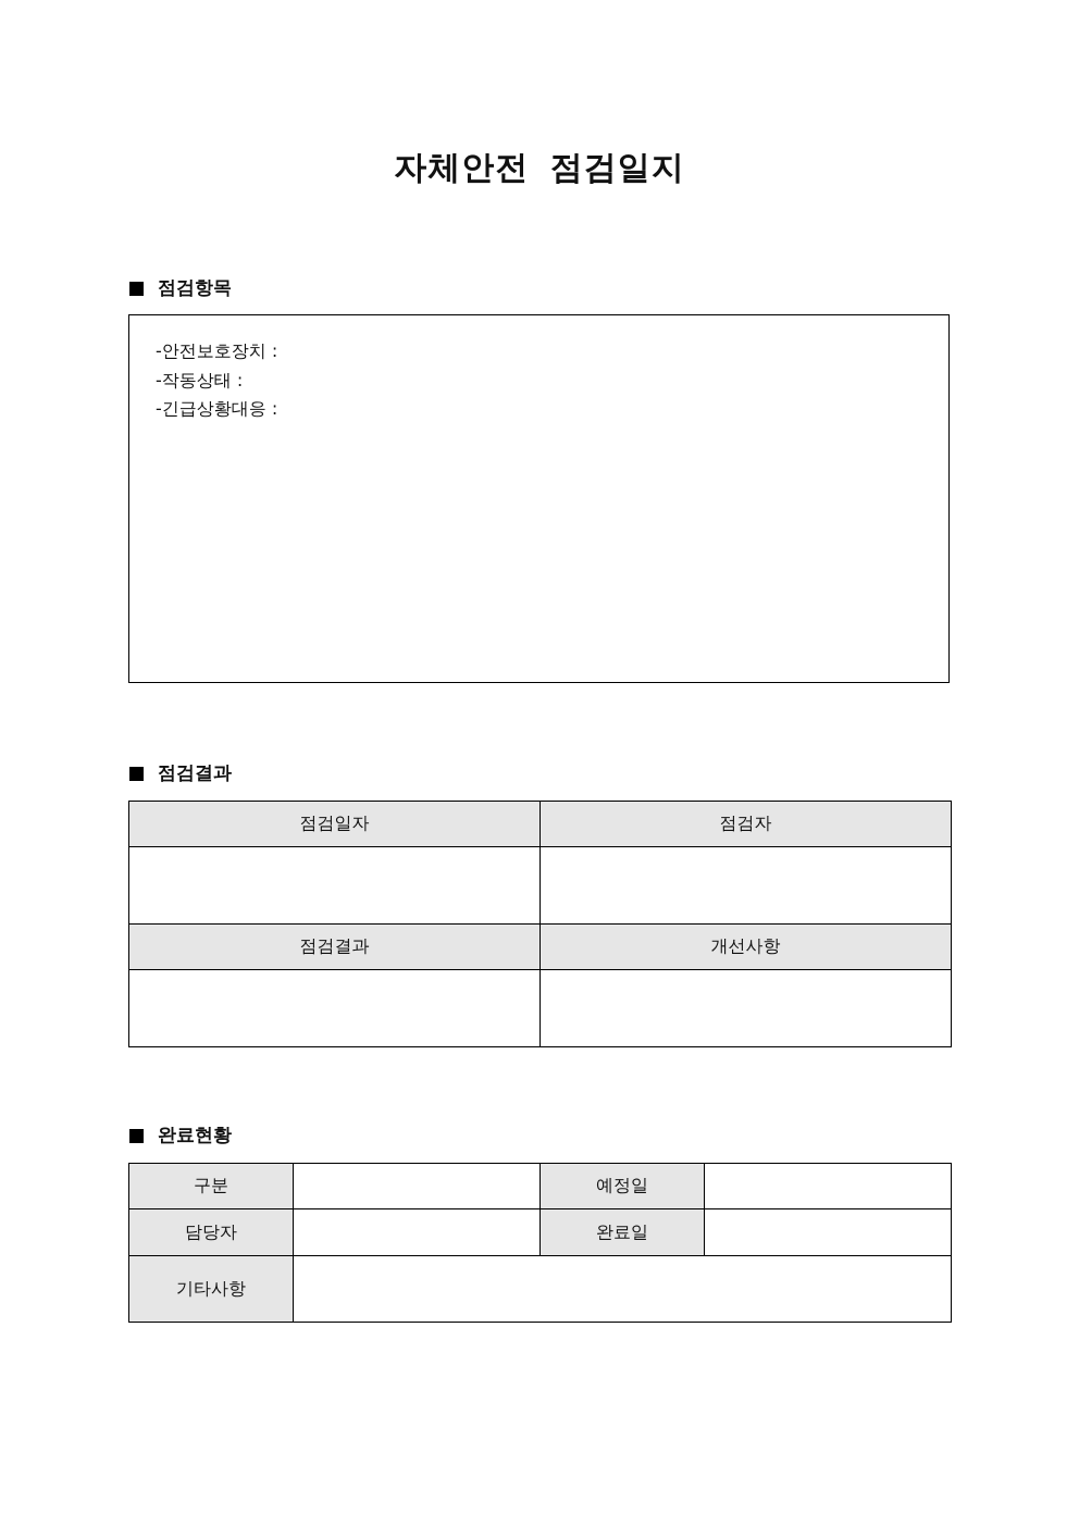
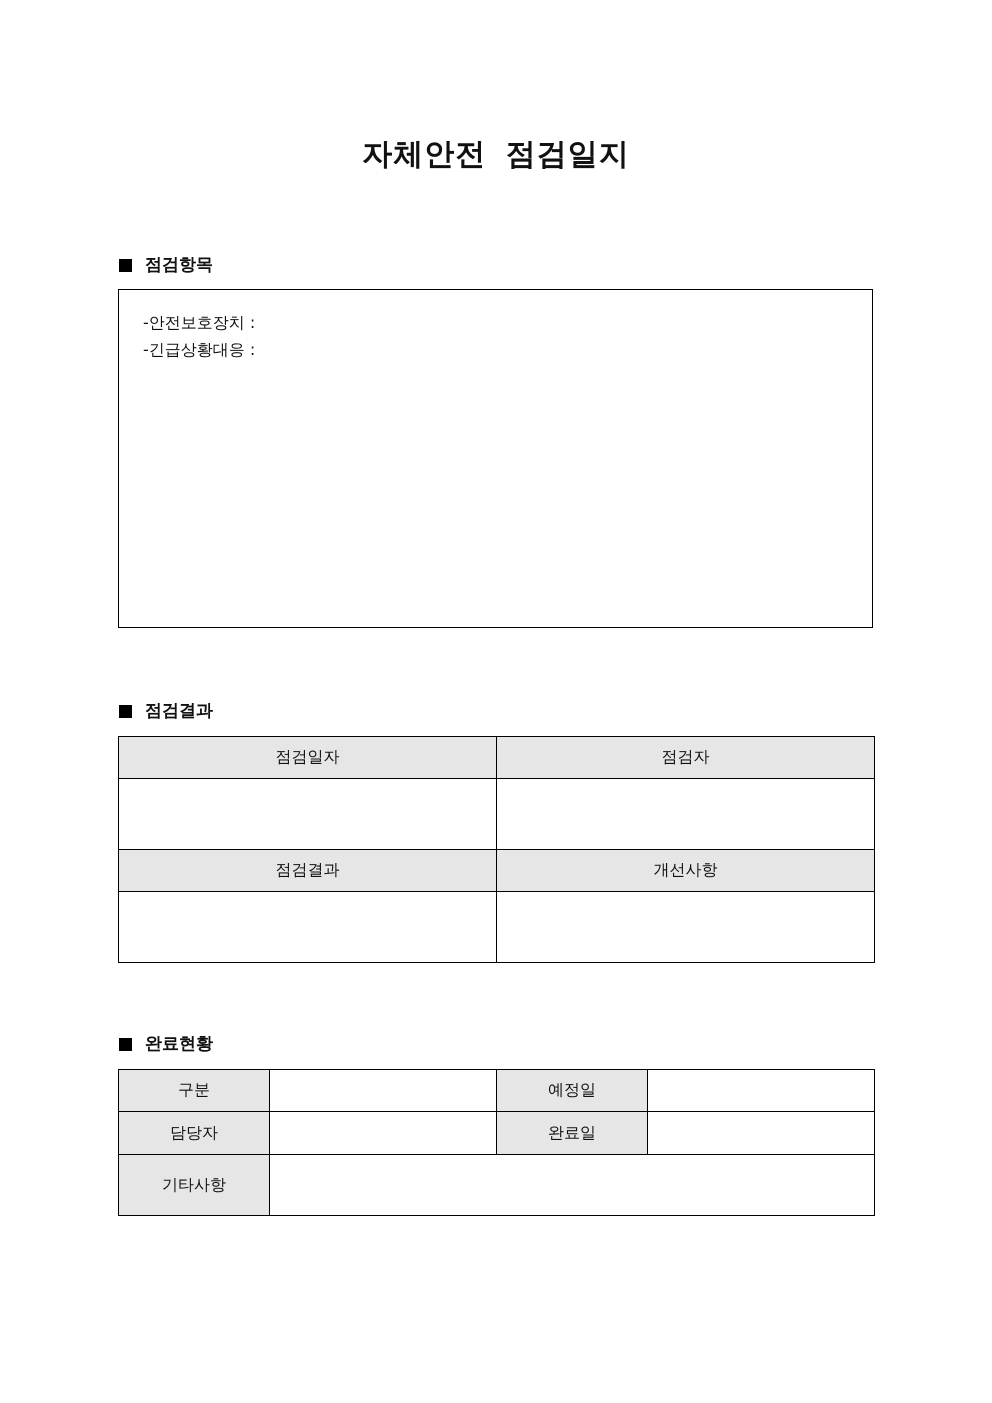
  자체안전 점검일지
  점검항목
  -안전보호장치 :
- -작동상태 :
  -긴급상황대응 :
  점검결과
  점검일자	점검자
  점검결과	개선사항
  완료현황
  구분		예정일
  담당자		완료일
  기타사항
